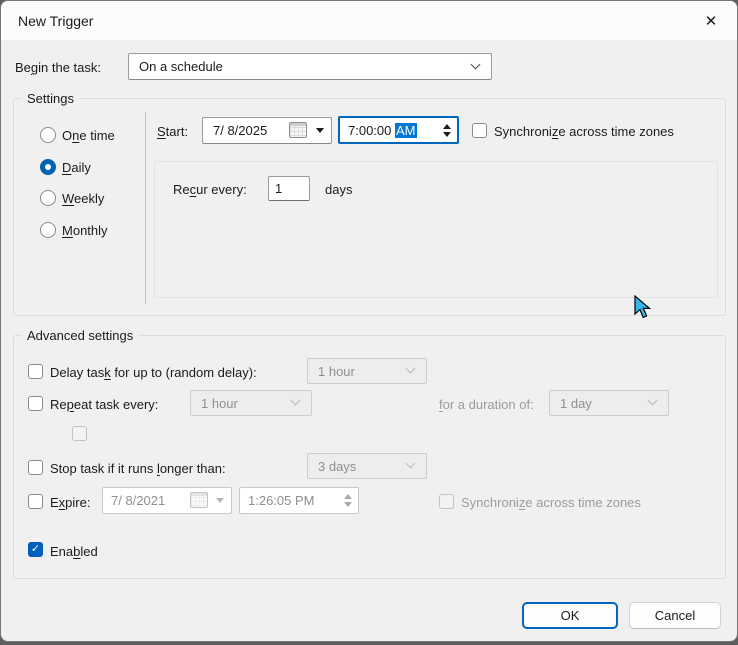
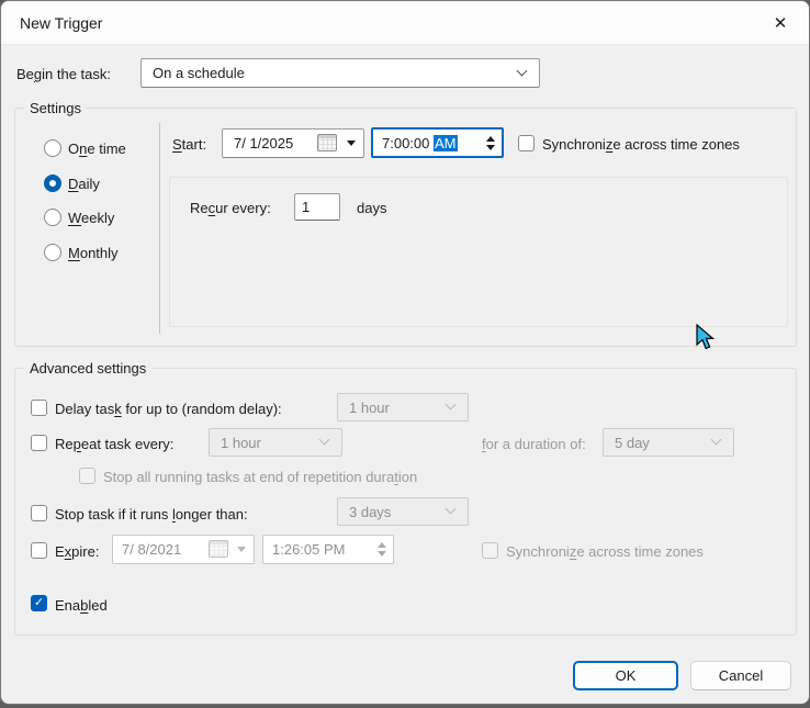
  New Trigger
  ✕
  Begin the task:
  On a schedule
  Settings
  One time
  Daily
  Weekly
  Monthly
  Start:
- 7/ 8/2025
+ 7/ 1/2025
  7:00:00
  AM
  Synchronize across time zones
  Recur every:
  1
  days
  Advanced settings
  Delay task for up to (random delay):
  1 hour
  Repeat task every:
  1 hour
  for a duration of:
- 1 day
+ 5 day
+ Stop all running tasks at end of repetition duration
  Stop task if it runs longer than:
  3 days
  Expire:
  7/ 8/2021
  1:26:05 PM
  Synchronize across time zones
  ✓
  Enabled
  OK
  Cancel
